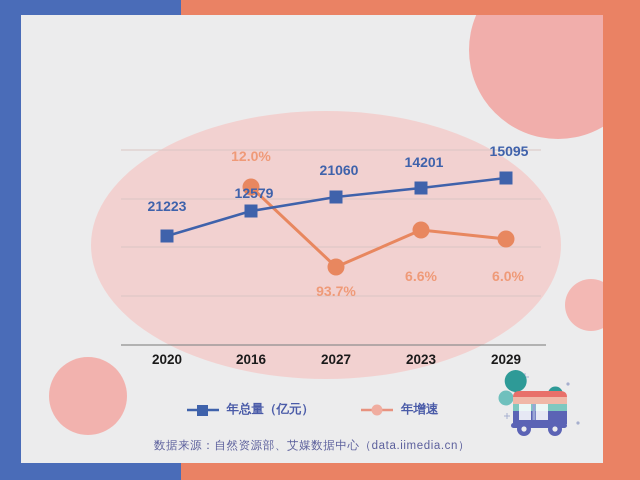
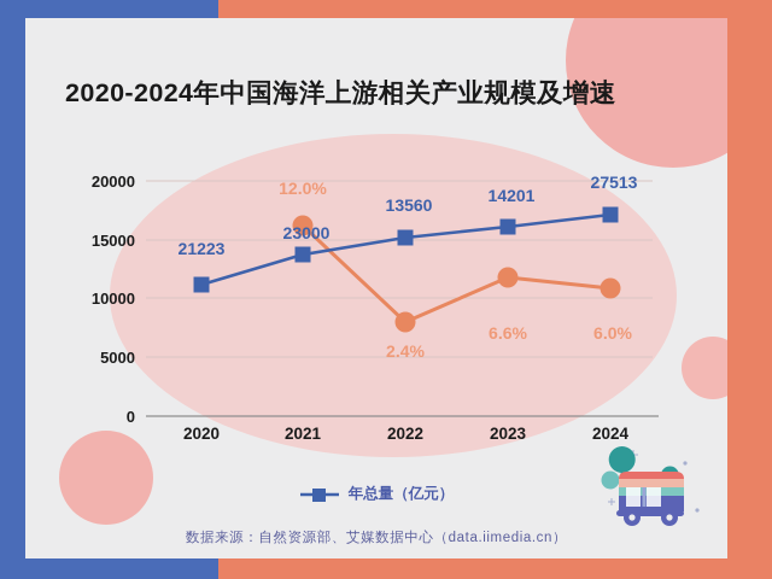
+ 2020-2024年中国海洋上游相关产业规模及增速
+ 20000
+ 15000
+ 10000
+ 5000
+ 0
  2020
- 2016
+ 2021
- 2027
+ 2022
  2023
- 2029
+ 2024
  21223
- 12579
+ 23000
- 21060
+ 13560
  14201
- 15095
+ 27513
  12.0%
- 93.7%
+ 2.4%
  6.6%
  6.0%
  年总量（亿元）
- 年增速
  数据来源：自然资源部、艾媒数据中心（data.iimedia.cn）
